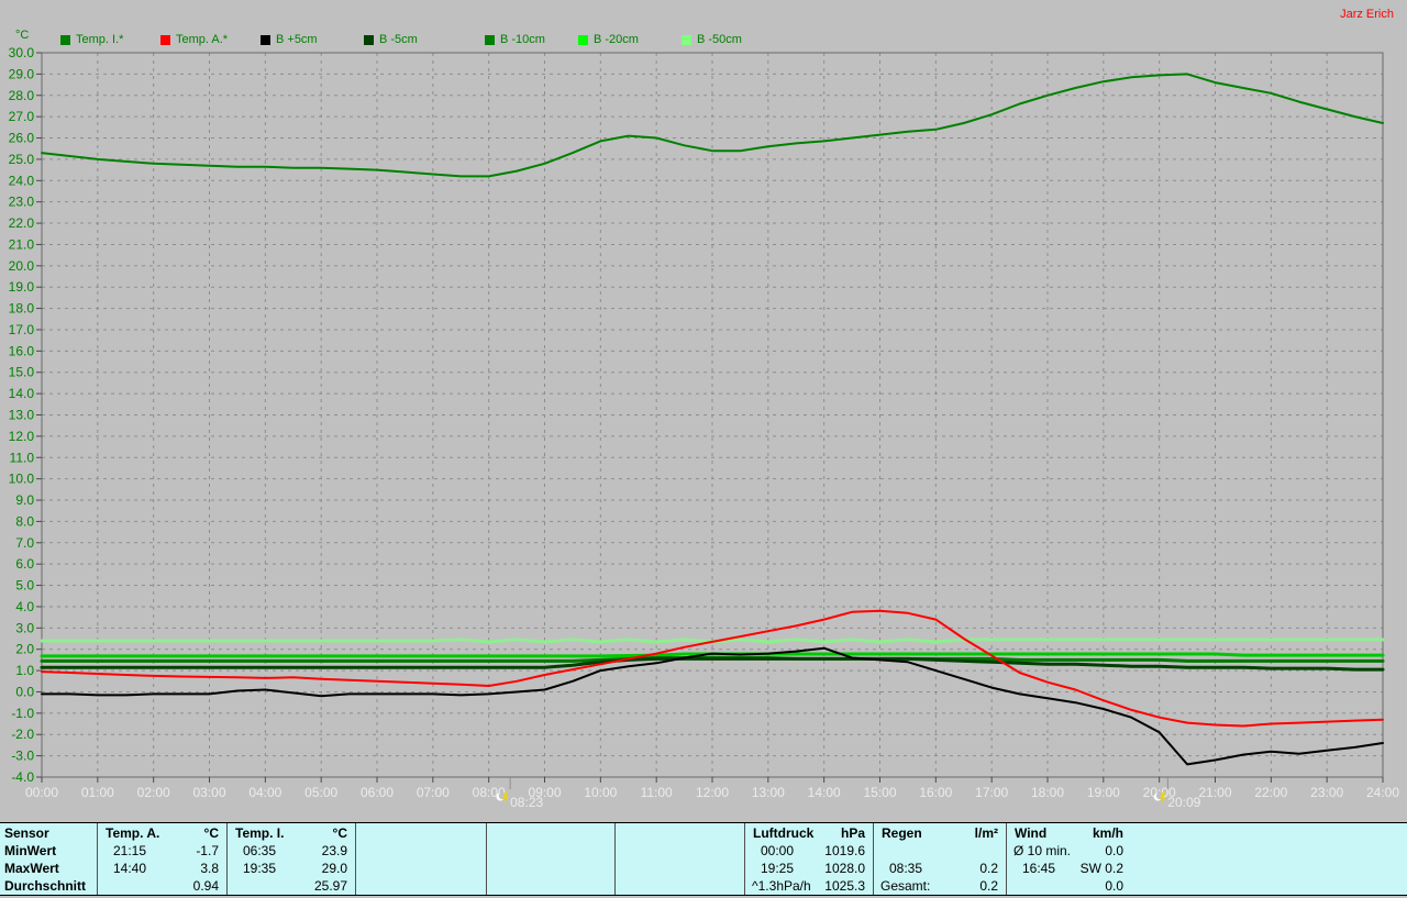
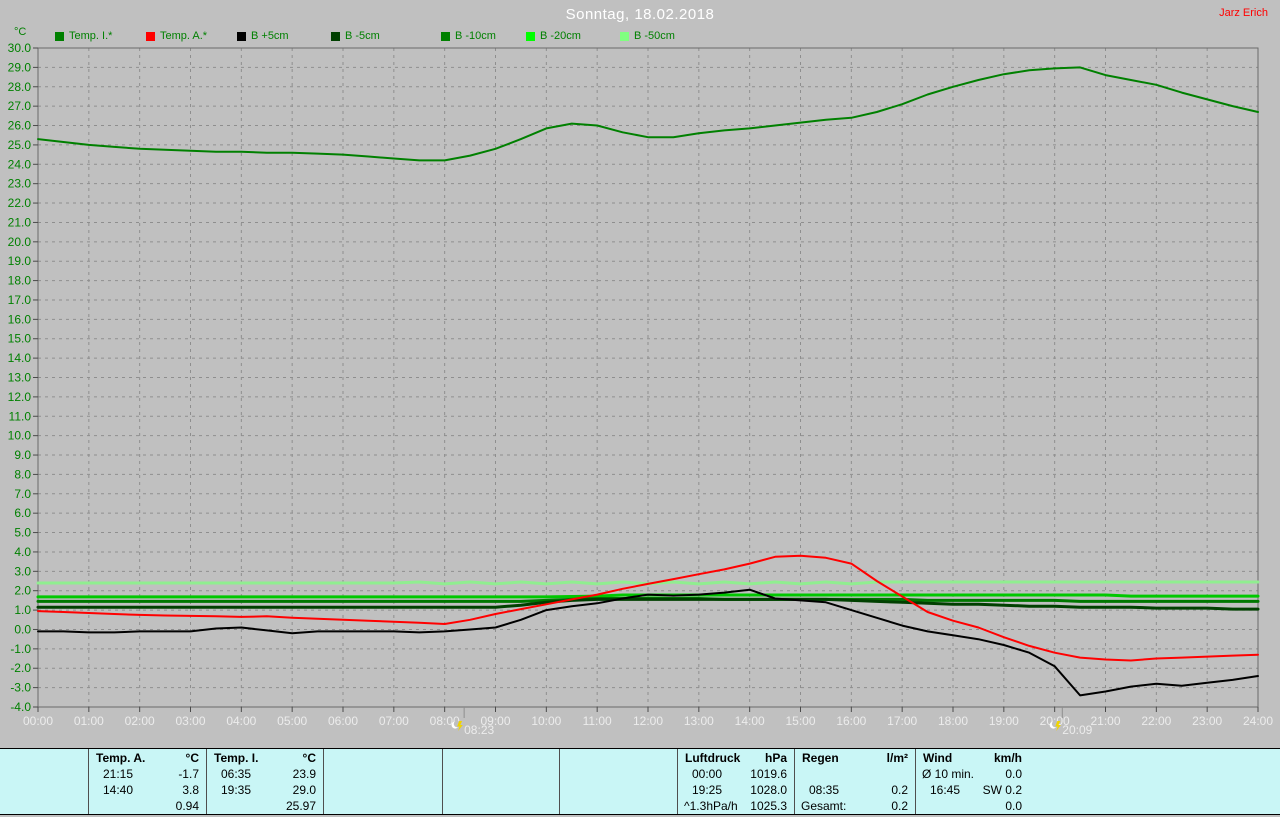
+ Sonntag, 18.02.2018
  Jarz Erich
  °C
  Temp. I.*
  Temp. A.*
  B +5cm
  B -5cm
  B -10cm
  B -20cm
  B -50cm
  30.0
  29.0
  28.0
  27.0
  26.0
  25.0
  24.0
  23.0
  22.0
  21.0
  20.0
  19.0
  18.0
  17.0
  16.0
  15.0
  14.0
  13.0
  12.0
  11.0
  10.0
  9.0
  8.0
  7.0
  6.0
  5.0
  4.0
  3.0
  2.0
  1.0
  0.0
  -1.0
  -2.0
  -3.0
  -4.0
  00:00
  01:00
  02:00
  03:00
  04:00
  05:00
  06:00
  07:00
  08:0
  09:00
  10:00
  11:00
  12:00
  13:00
  14:00
  15:00
  16:00
  17:00
  18:00
  19:00
  21:00
  22:00
  23:00
  24:00
  08:23
  20:09
- Sensor
- MinWert
- MaxWert
- Durchschnitt
  Temp. A.
  °C
  21:15
  -1.7
  14:40
  3.8
  0.94
  Temp. I.
  °C
  06:35
  23.9
  19:35
  29.0
  25.97
  Luftdruck
  hPa
  00:00
  1019.6
  19:25
  1028.0
  ^1.3hPa/h
  1025.3
  Regen
  l/m²
  08:35
  0.2
  Gesamt:
  0.2
  Wind
  km/h
  Ø 10 min.
  0.0
  16:45
  SW 0.2
  0.0
